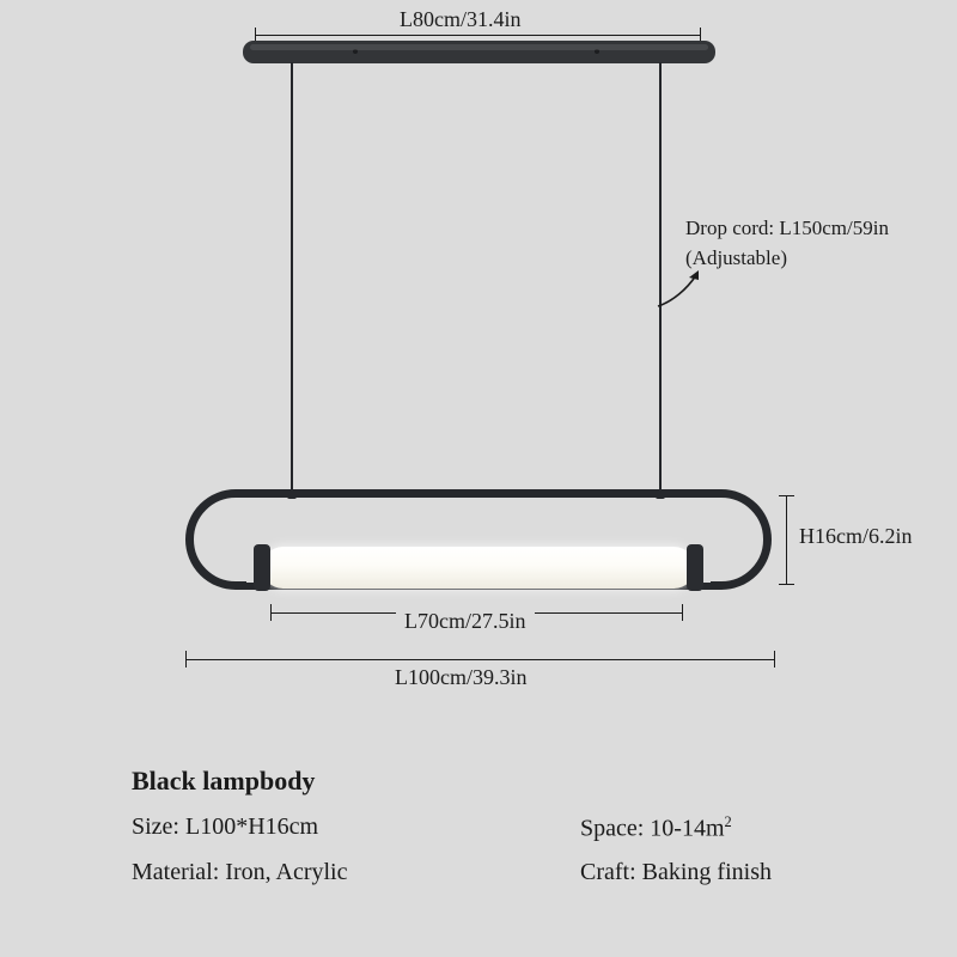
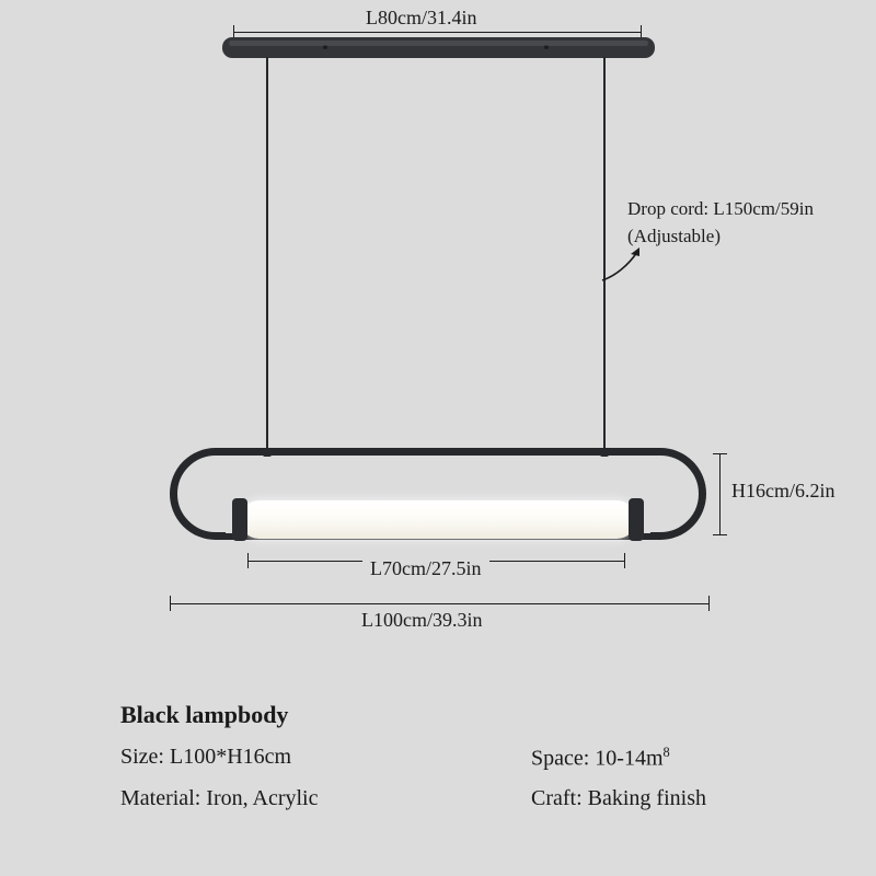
  L80cm/31.4in
  Drop cord: L150cm/59in
  (Adjustable)
  H16cm/6.2in
  L70cm/27.5in
  L100cm/39.3in
  Black lampbody
  Size: L100*H16cm
- Space: 10-14m2
+ Space: 10-14m8
  Material: Iron, Acrylic
  Craft: Baking finish
